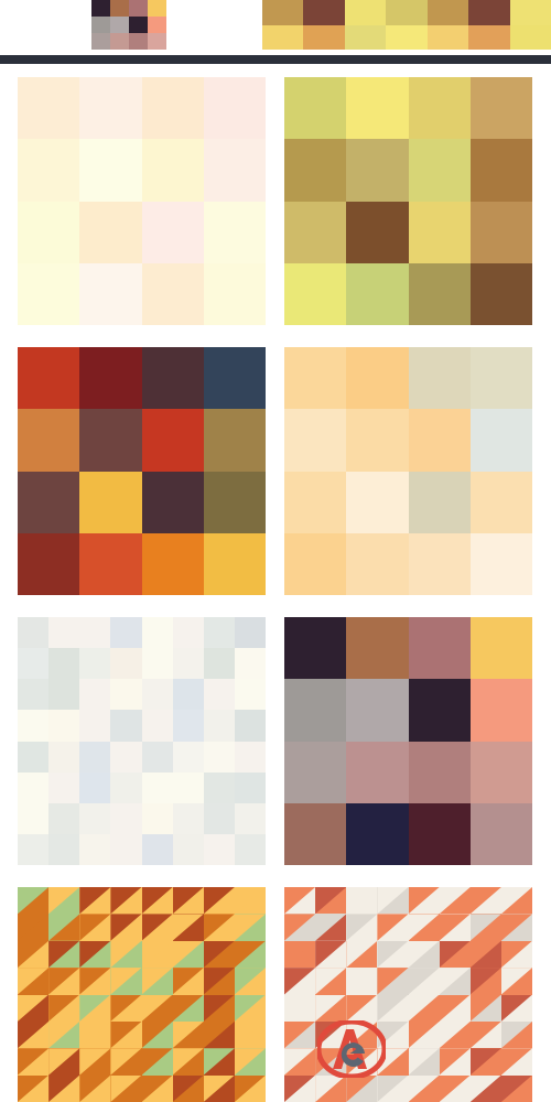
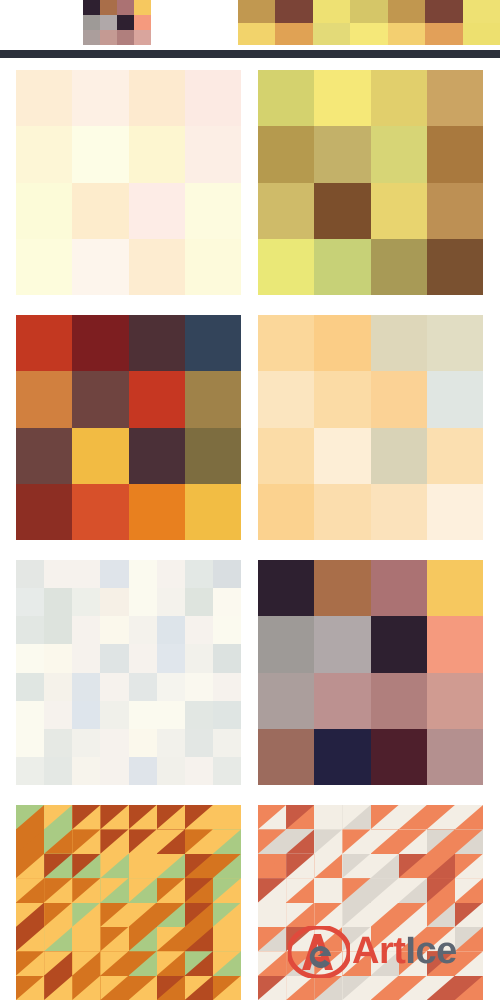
+ ArtIce
